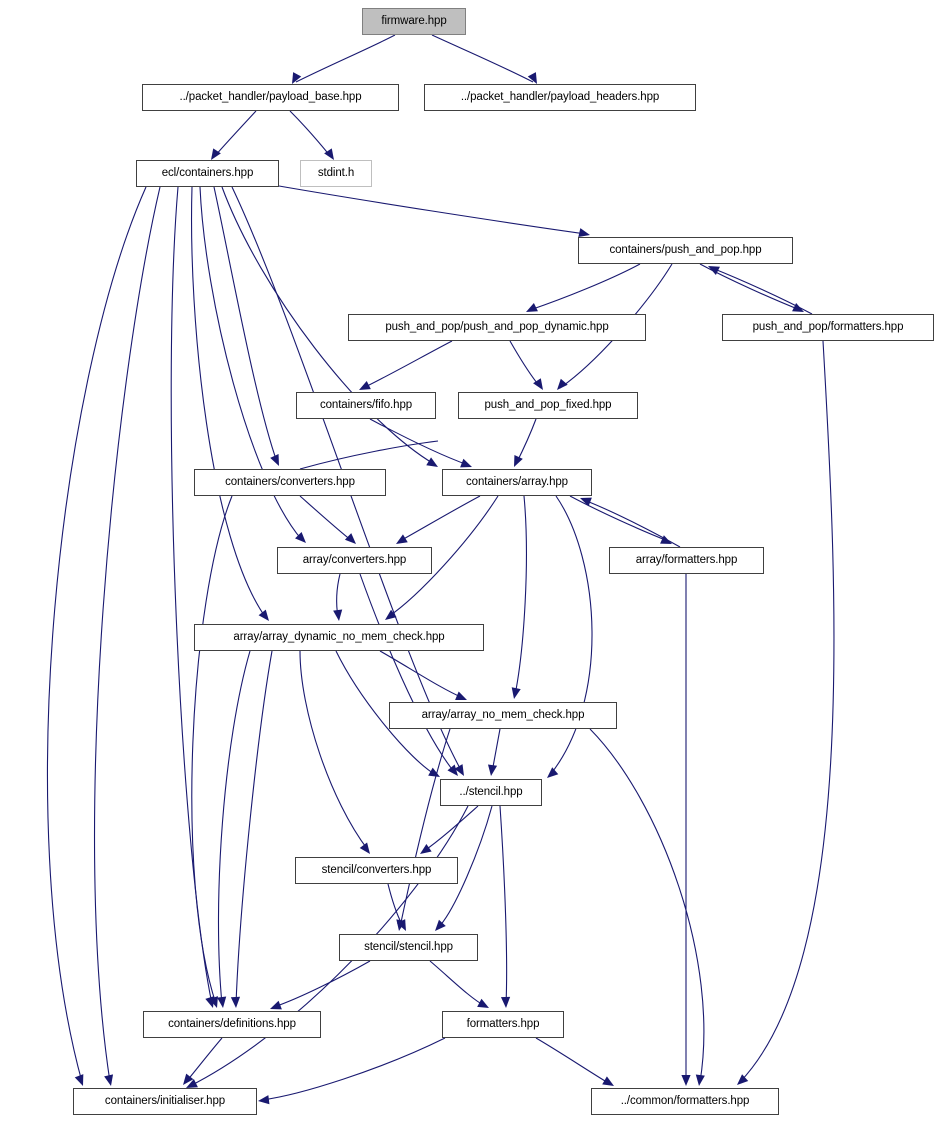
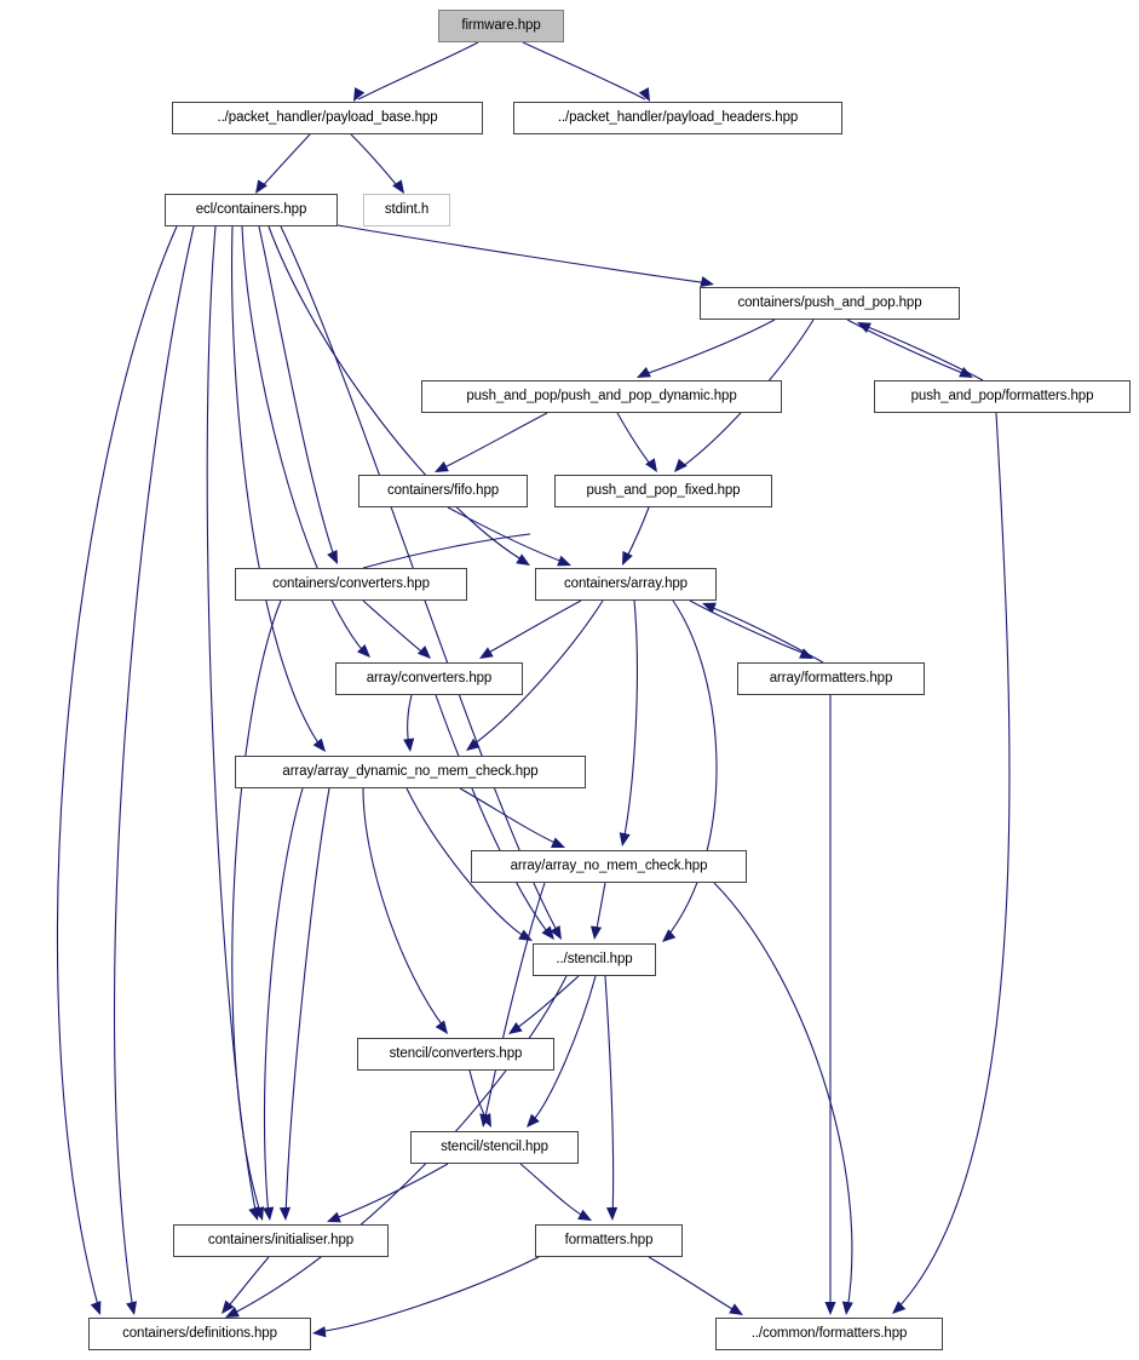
  firmware.hpp
  ../packet_handler/payload_base.hpp
  ../packet_handler/payload_headers.hpp
  ecl/containers.hpp
  stdint.h
  containers/push_and_pop.hpp
  push_and_pop/push_and_pop_dynamic.hpp
  push_and_pop/formatters.hpp
  containers/fifo.hpp
  push_and_pop_fixed.hpp
  containers/converters.hpp
  containers/array.hpp
  array/converters.hpp
  array/formatters.hpp
  array/array_dynamic_no_mem_check.hpp
  array/array_no_mem_check.hpp
  ../stencil.hpp
  stencil/converters.hpp
  stencil/stencil.hpp
- containers/definitions.hpp
+ containers/initialiser.hpp
  formatters.hpp
- containers/initialiser.hpp
+ containers/definitions.hpp
  ../common/formatters.hpp
